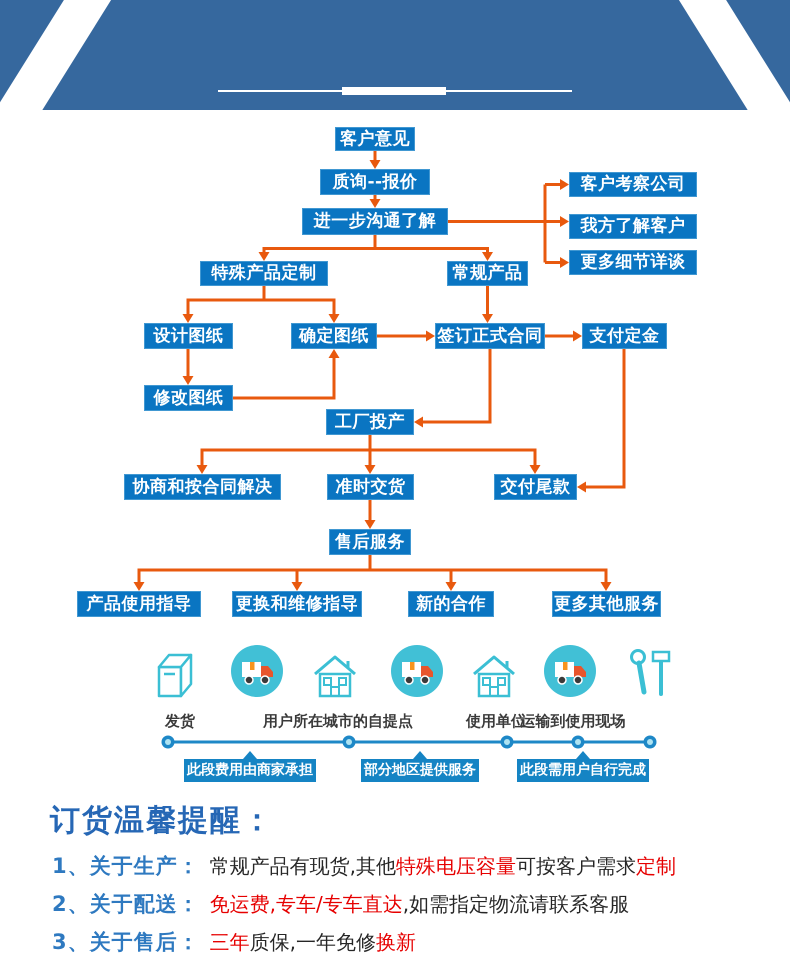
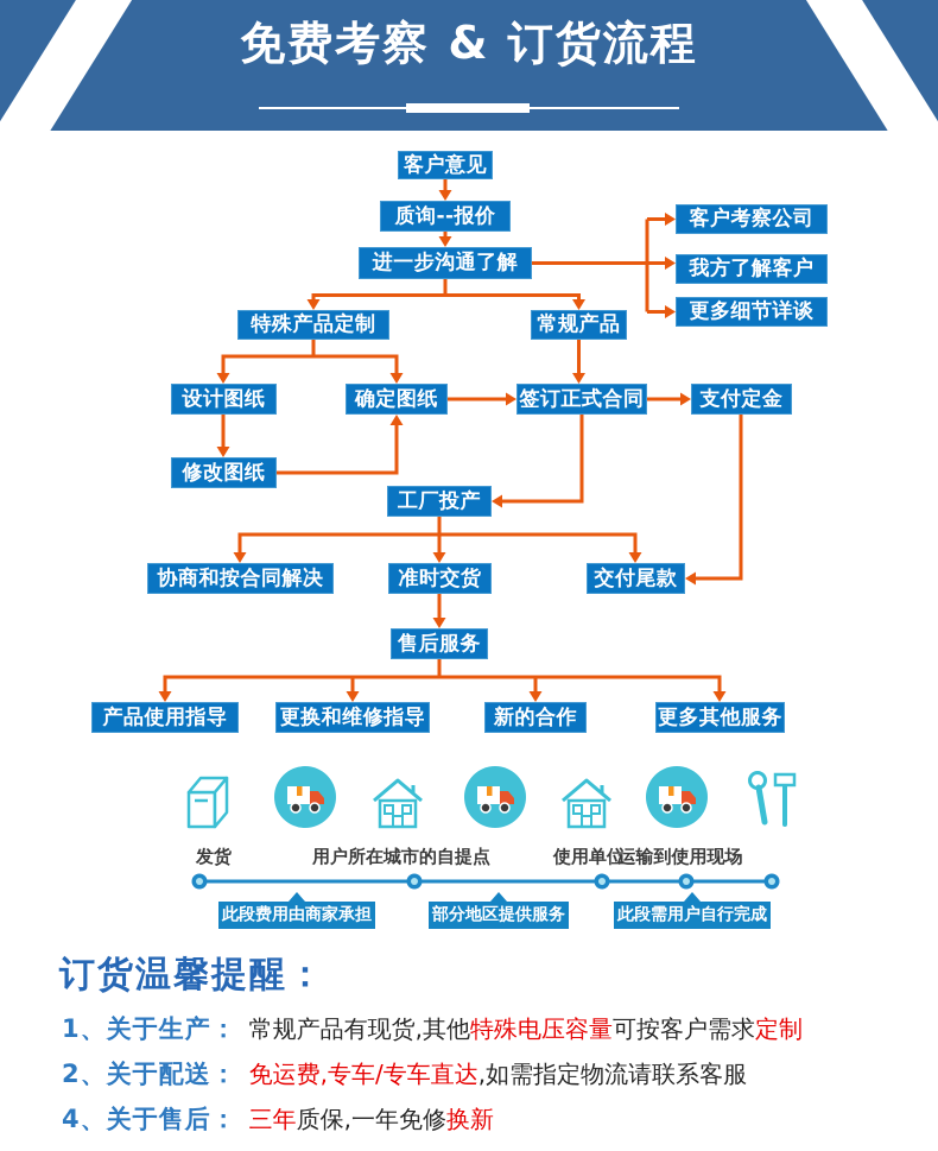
+ 免费考察 & 订货流程
  客户意见
  质询--报价
  进一步沟通了解
  客户考察公司
  我方了解客户
  更多细节详谈
  特殊产品定制
  常规产品
  设计图纸
  确定图纸
  签订正式合同
  支付定金
  修改图纸
  工厂投产
  协商和按合同解决
  准时交货
  交付尾款
  售后服务
  产品使用指导
  更换和维修指导
  新的合作
  更多其他服务
  发货
  用户所在城市的自提点
  使用单位
  运输到使用现场
  此段费用由商家承担
  部分地区提供服务
  此段需用户自行完成
  订货温馨提醒：
  1、关于生产： 常规产品有现货,其他特殊电压容量可按客户需求定制
  2、关于配送： 免运费,专车/专车直达,如需指定物流请联系客服
- 3、关于售后： 三年质保,一年免修换新
+ 4、关于售后： 三年质保,一年免修换新
